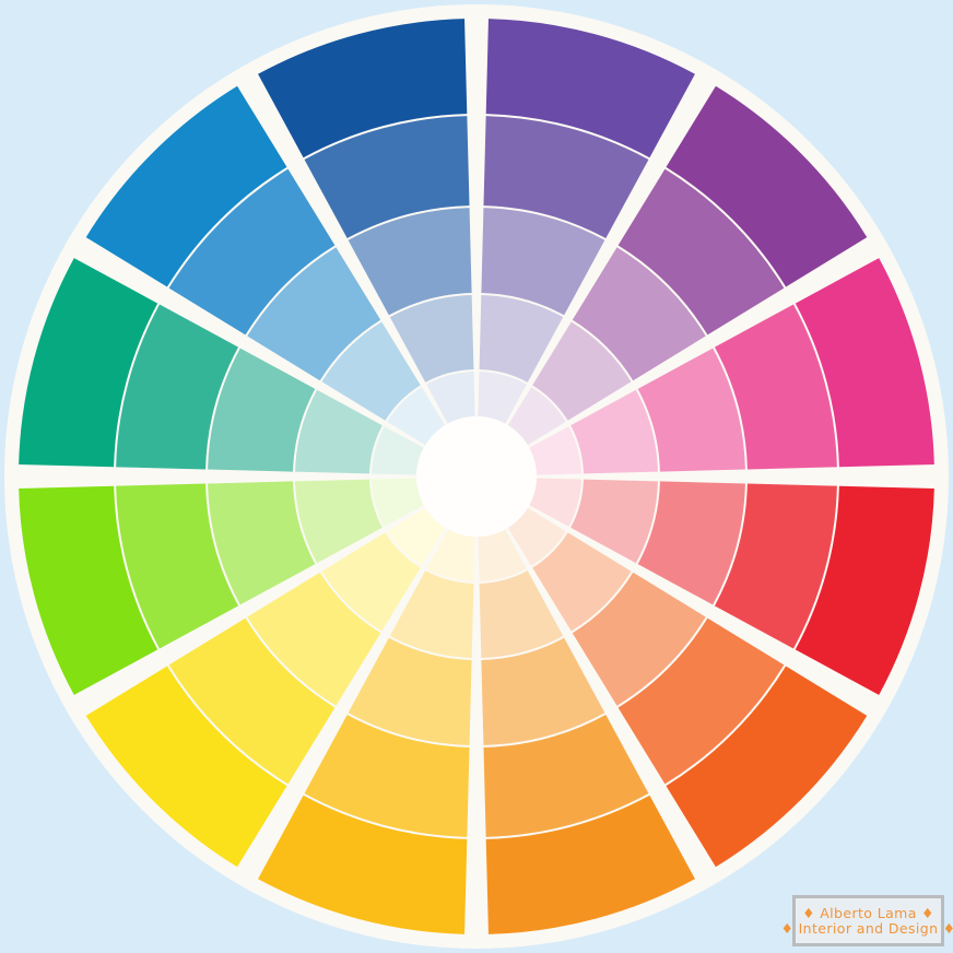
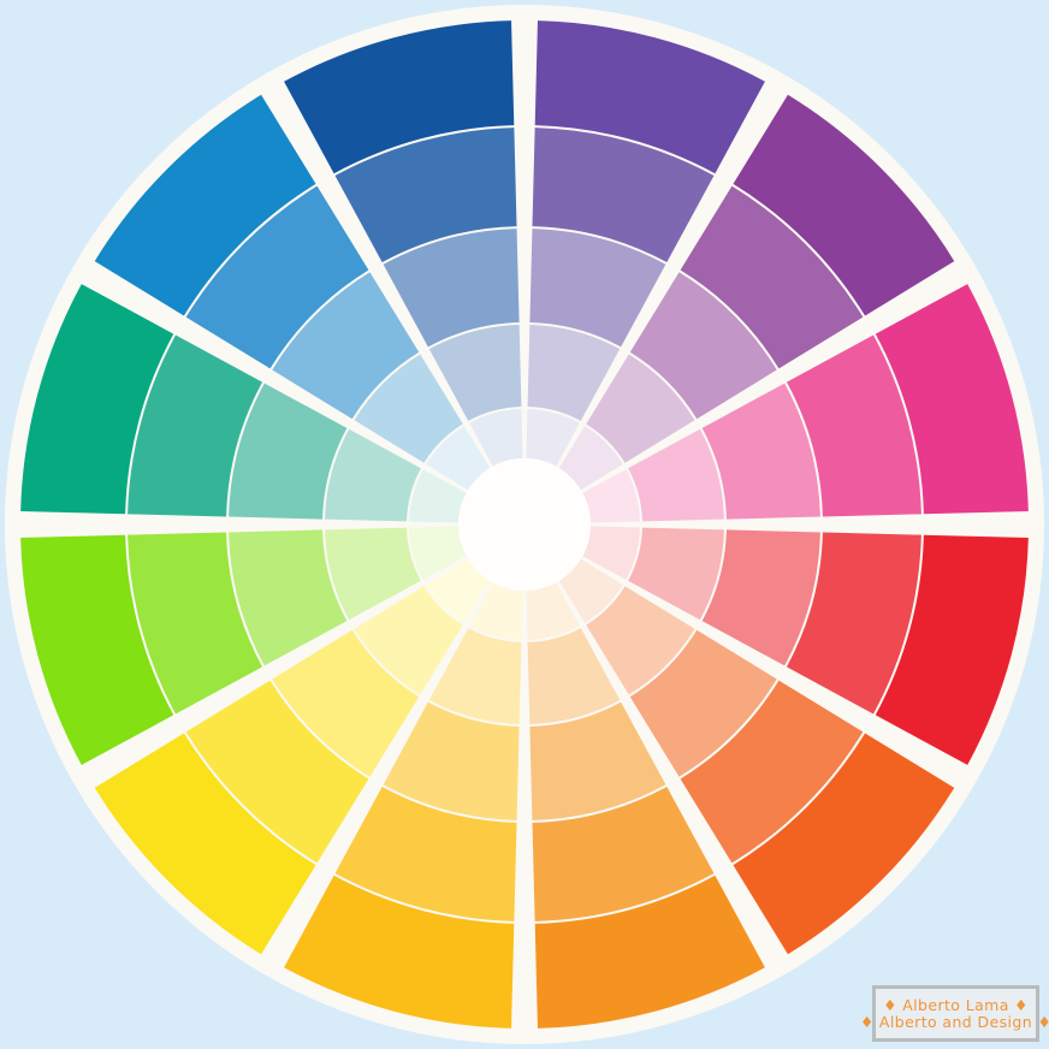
  ♦ Alberto Lama ♦
- ♦ Interior and Design ♦
+ ♦ Alberto and Design ♦
